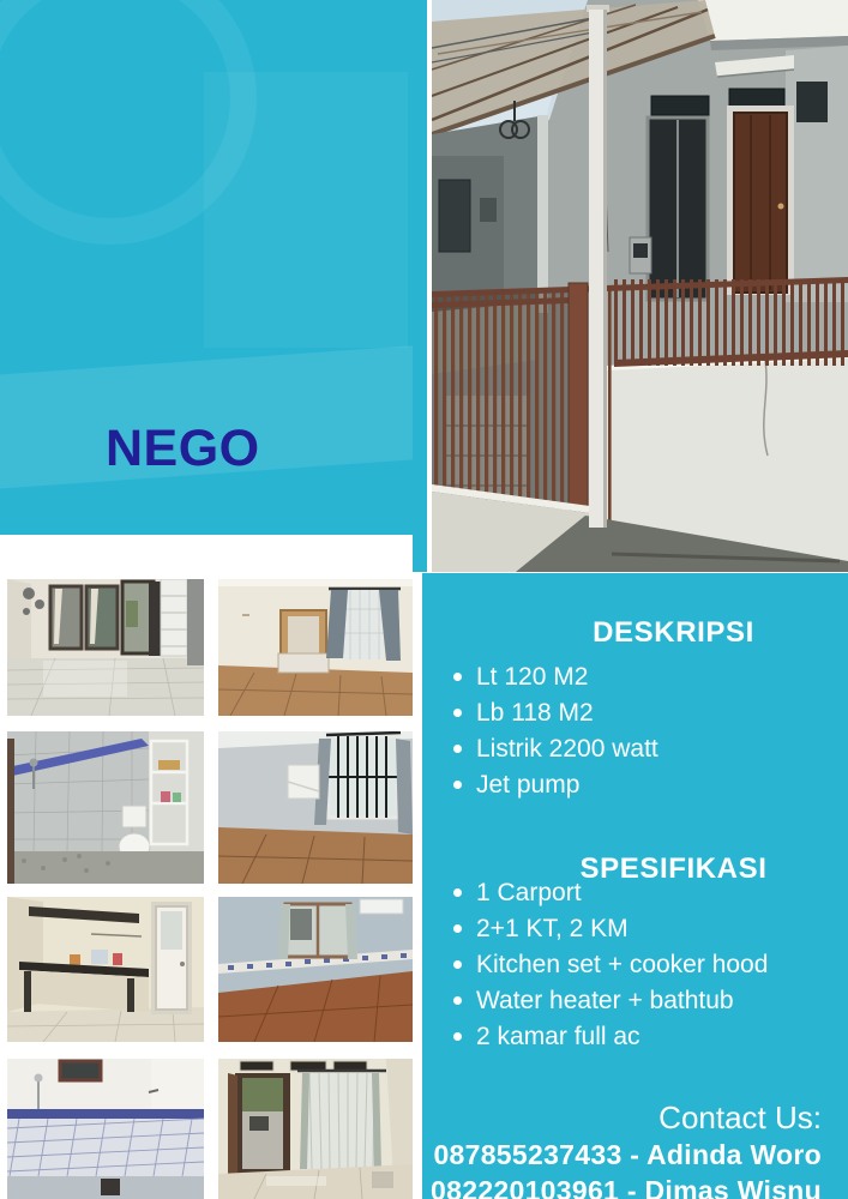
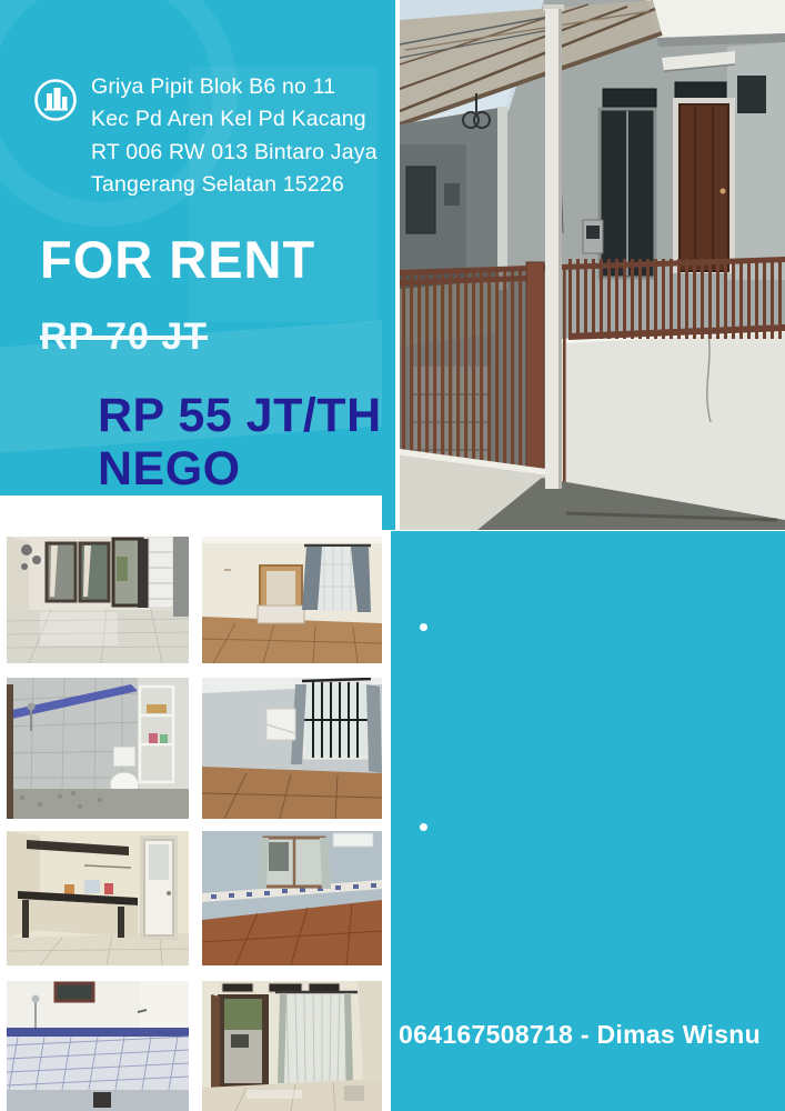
+ Griya Pipit Blok B6 no 11
+ Kec Pd Aren Kel Pd Kacang
+ RT 006 RW 013 Bintaro Jaya
+ Tangerang Selatan 15226
+ FOR RENT
+ RP 70 JT
+ RP 55 JT/TH
  NEGO
- DESKRIPSI
- Lt 120 M2
- Lb 118 M2
- Listrik 2200 watt
- Jet pump
- SPESIFIKASI
- 1 Carport
- 2+1 KT, 2 KM
- Kitchen set + cooker hood
- Water heater + bathtub
- 2 kamar full ac
- Contact Us:
- 087855237433 - Adinda Woro
- 082220103961 - Dimas Wisnu
+ 064167508718 - Dimas Wisnu
